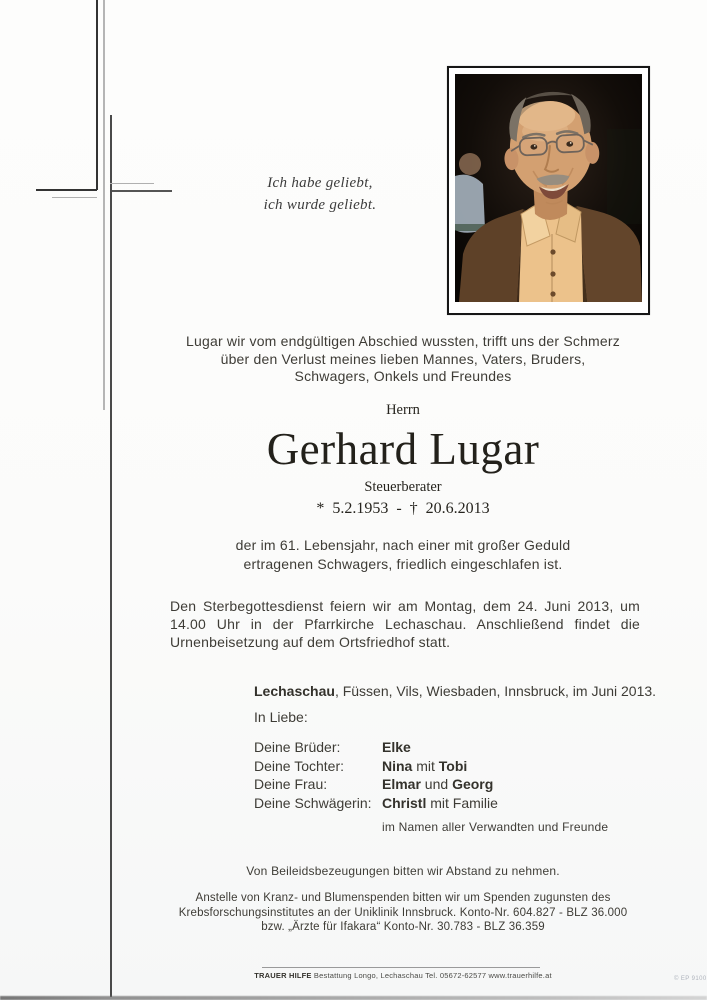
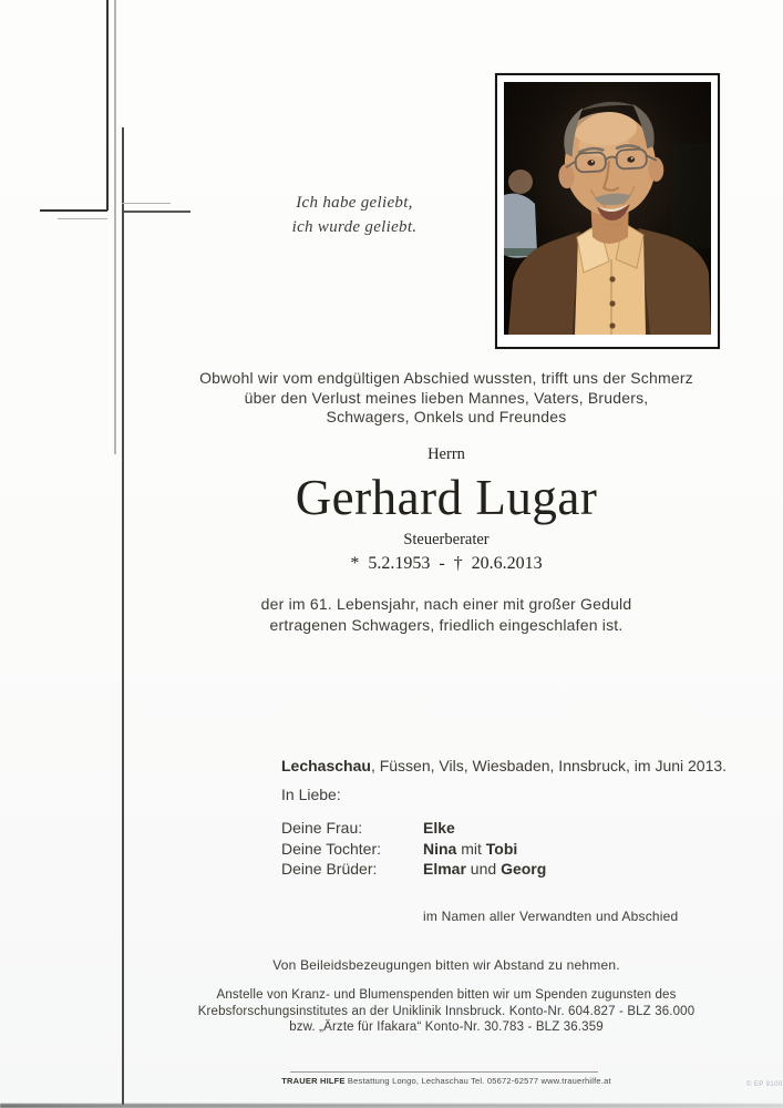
  Ich habe geliebt,
  ich wurde geliebt.
- Lugar wir vom endgültigen Abschied wussten, trifft uns der Schmerz
+ Obwohl wir vom endgültigen Abschied wussten, trifft uns der Schmerz
  über den Verlust meines lieben Mannes, Vaters, Bruders,
  Schwagers, Onkels und Freundes
  Herrn
  Gerhard Lugar
  Steuerberater
  * 5.2.1953 - † 20.6.2013
  der im 61. Lebensjahr, nach einer mit großer Geduld
  ertragenen Schwagers, friedlich eingeschlafen ist.
- Den Sterbegottesdienst feiern wir am Montag, dem 24. Juni 2013, um 14.00 Uhr in der Pfarrkirche Lechaschau. Anschließend findet die Urnenbeisetzung auf dem Ortsfriedhof statt.
  Lechaschau, Füssen, Vils, Wiesbaden, Innsbruck, im Juni 2013.
  In Liebe:
- Deine Brüder: Elke
+ Deine Frau: Elke
  Deine Tochter: Nina mit Tobi
- Deine Frau: Elmar und Georg
+ Deine Brüder: Elmar und Georg
- Deine Schwägerin: Christl mit Familie
- im Namen aller Verwandten und Freunde
+ im Namen aller Verwandten und Abschied
  Von Beileidsbezeugungen bitten wir Abstand zu nehmen.
  Anstelle von Kranz- und Blumenspenden bitten wir um Spenden zugunsten des
  Krebsforschungsinstitutes an der Uniklinik Innsbruck. Konto-Nr. 604.827 - BLZ 36.000
  bzw. „Ärzte für Ifakara“ Konto-Nr. 30.783 - BLZ 36.359
  TRAUER HILFE Bestattung Longo, Lechaschau Tel. 05672-62577 www.trauerhilfe.at
